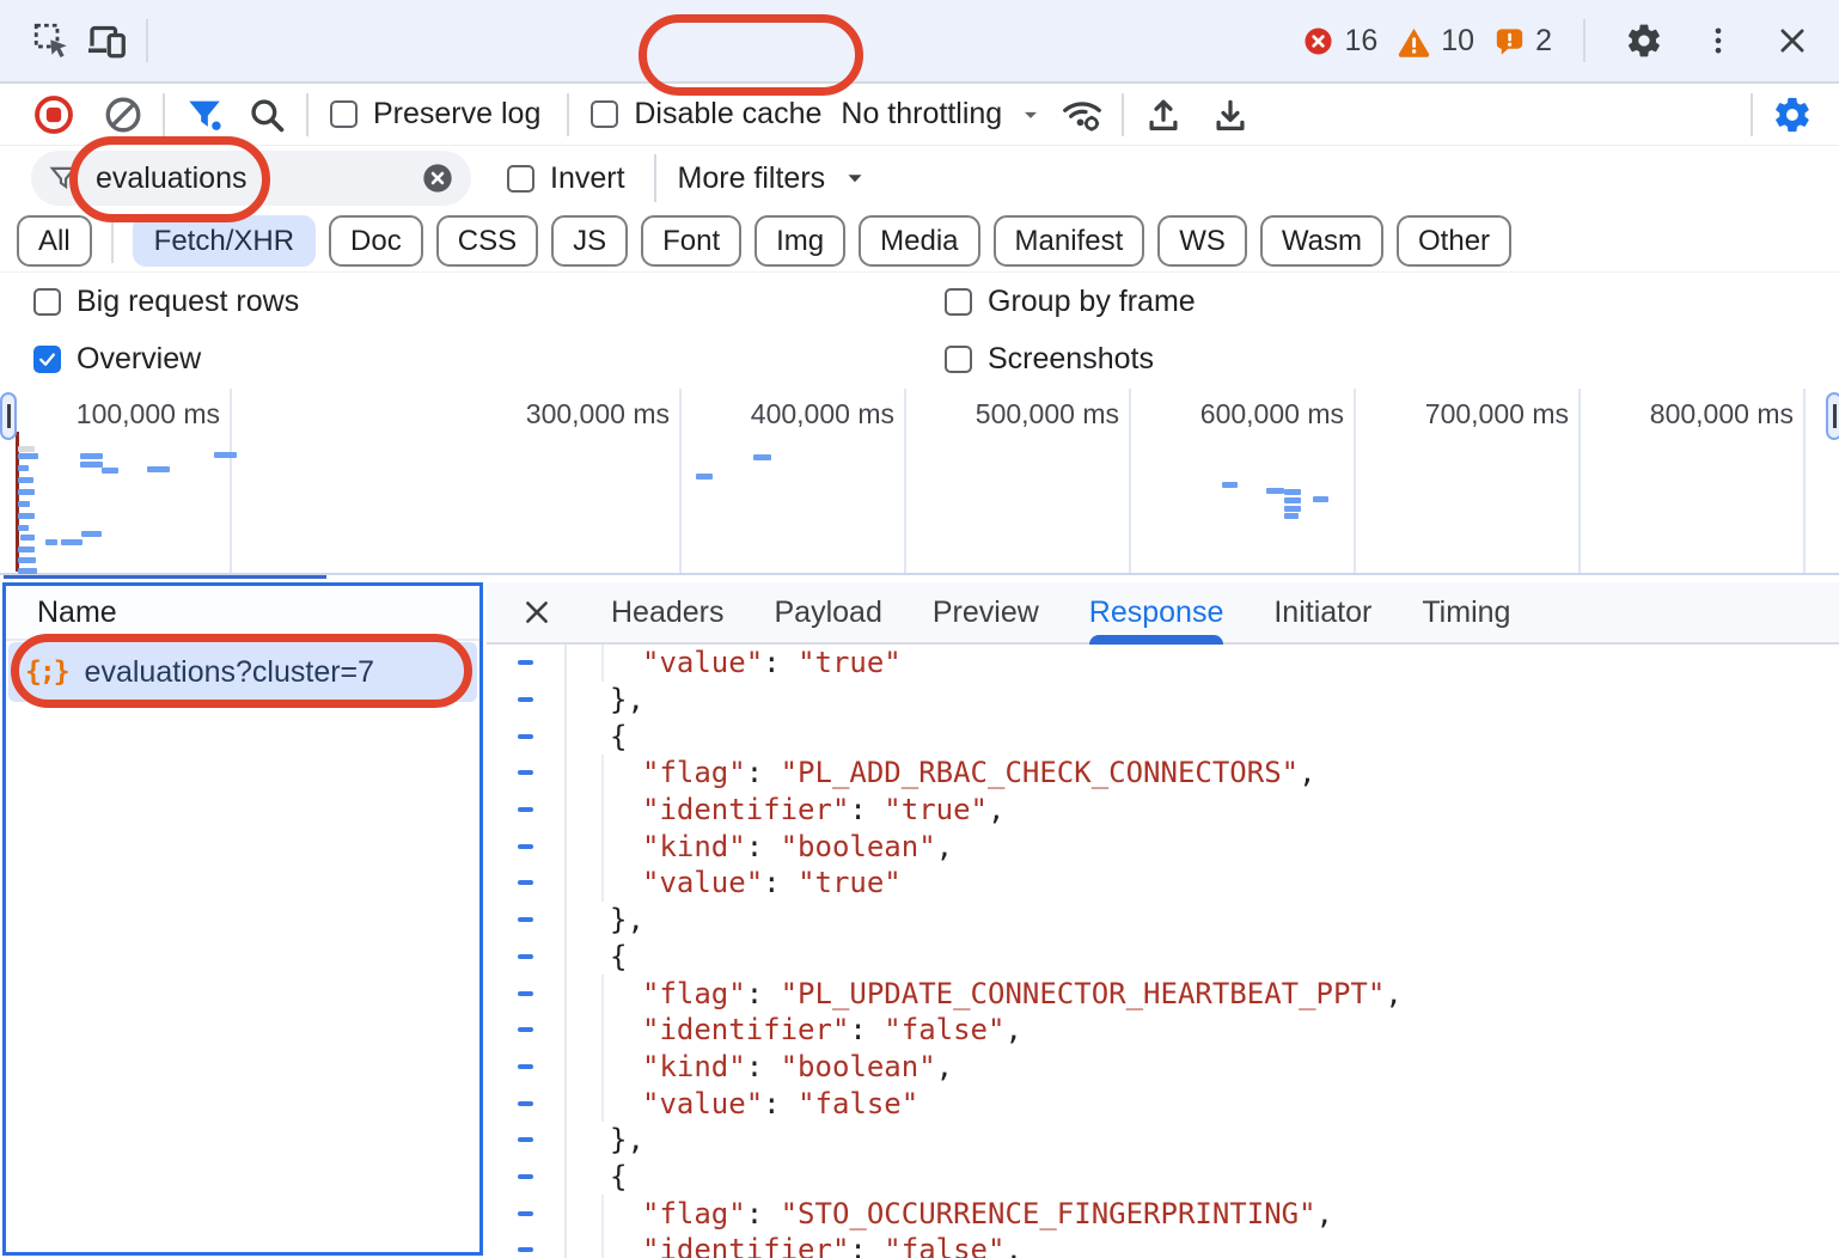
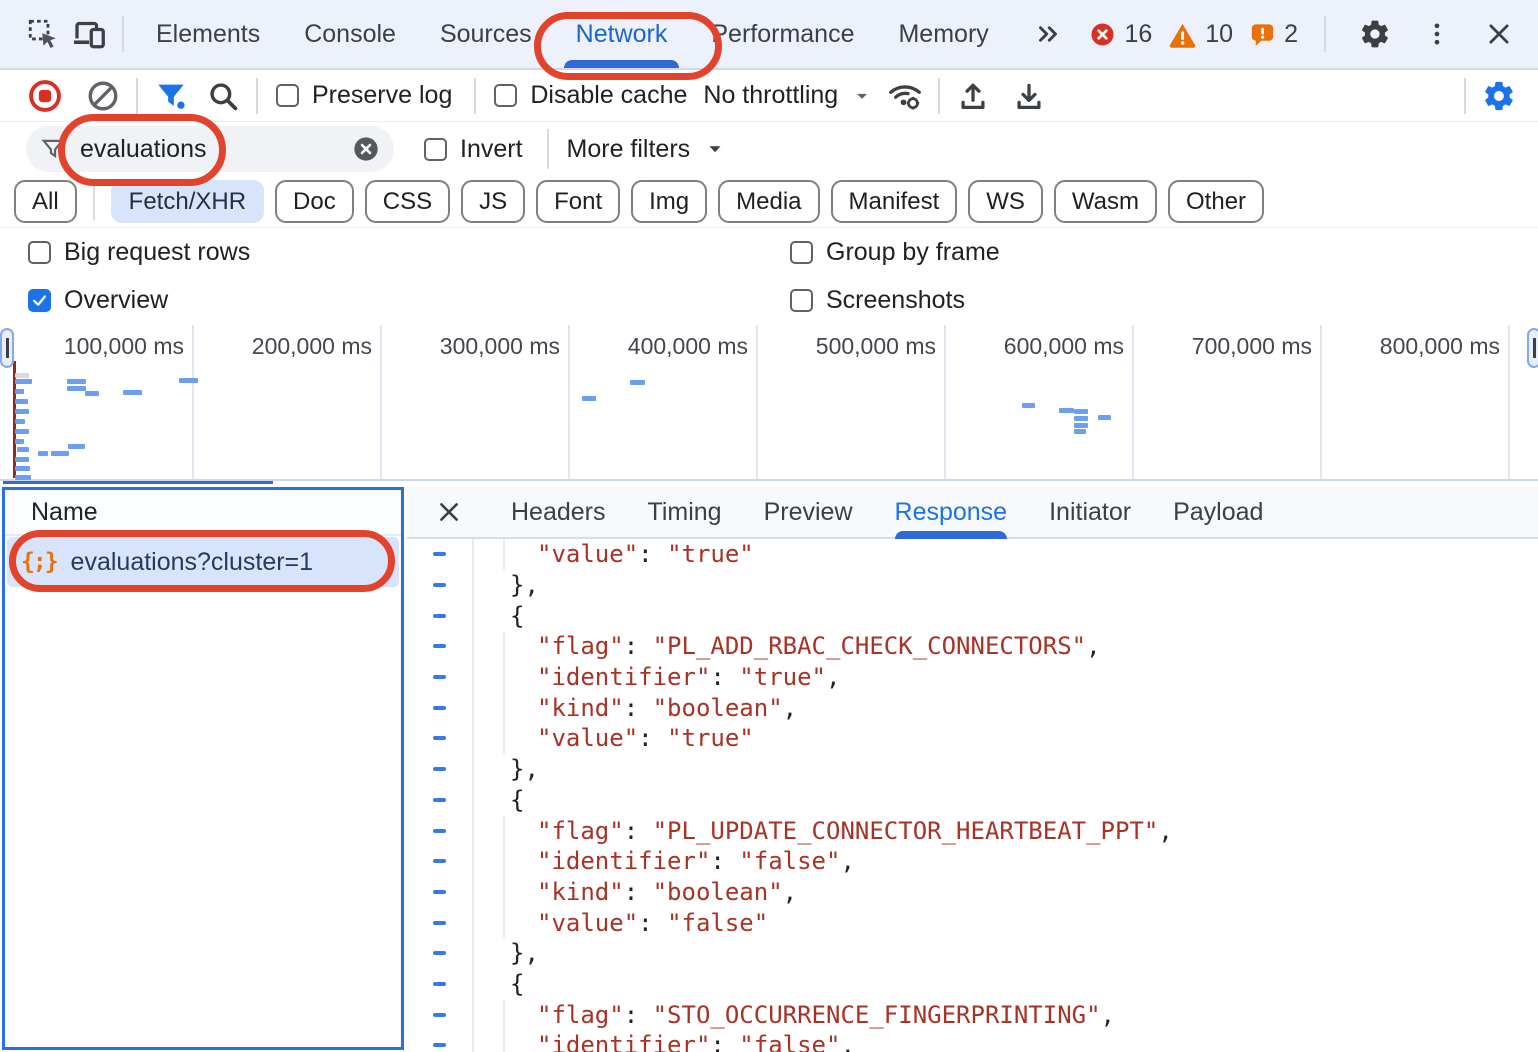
+ Elements
+ Console
+ Sources
+ Network
+ Performance
+ Memory
  16
  10
  2
  Preserve log
  Disable cache
  No throttling
  evaluations
  Invert
  More filters
  All
  Fetch/XHR
  Doc
  CSS
  JS
  Font
  Img
  Media
  Manifest
  WS
  Wasm
  Other
  Big request rows
  Group by frame
  Overview
  Screenshots
  100,000 ms
+ 200,000 ms
  300,000 ms
  400,000 ms
  500,000 ms
  600,000 ms
  700,000 ms
  800,000 ms
  Name
  {;}
- evaluations?cluster=7
+ evaluations?cluster=1
  Headers
- Payload
+ Timing
  Preview
  Response
  Initiator
- Timing
+ Payload
  "value"
  :
  "true"
  },
  {
  "flag"
  :
  "PL_ADD_RBAC_CHECK_CONNECTORS"
  ,
  "identifier"
  :
  "true"
  ,
  "kind"
  :
  "boolean"
  ,
  "value"
  :
  "true"
  },
  {
  "flag"
  :
  "PL_UPDATE_CONNECTOR_HEARTBEAT_PPT"
  ,
  "identifier"
  :
  "false"
  ,
  "kind"
  :
  "boolean"
  ,
  "value"
  :
  "false"
  },
  {
  "flag"
  :
  "STO_OCCURRENCE_FINGERPRINTING"
  ,
  "identifier"
  :
  "false"
  ,
